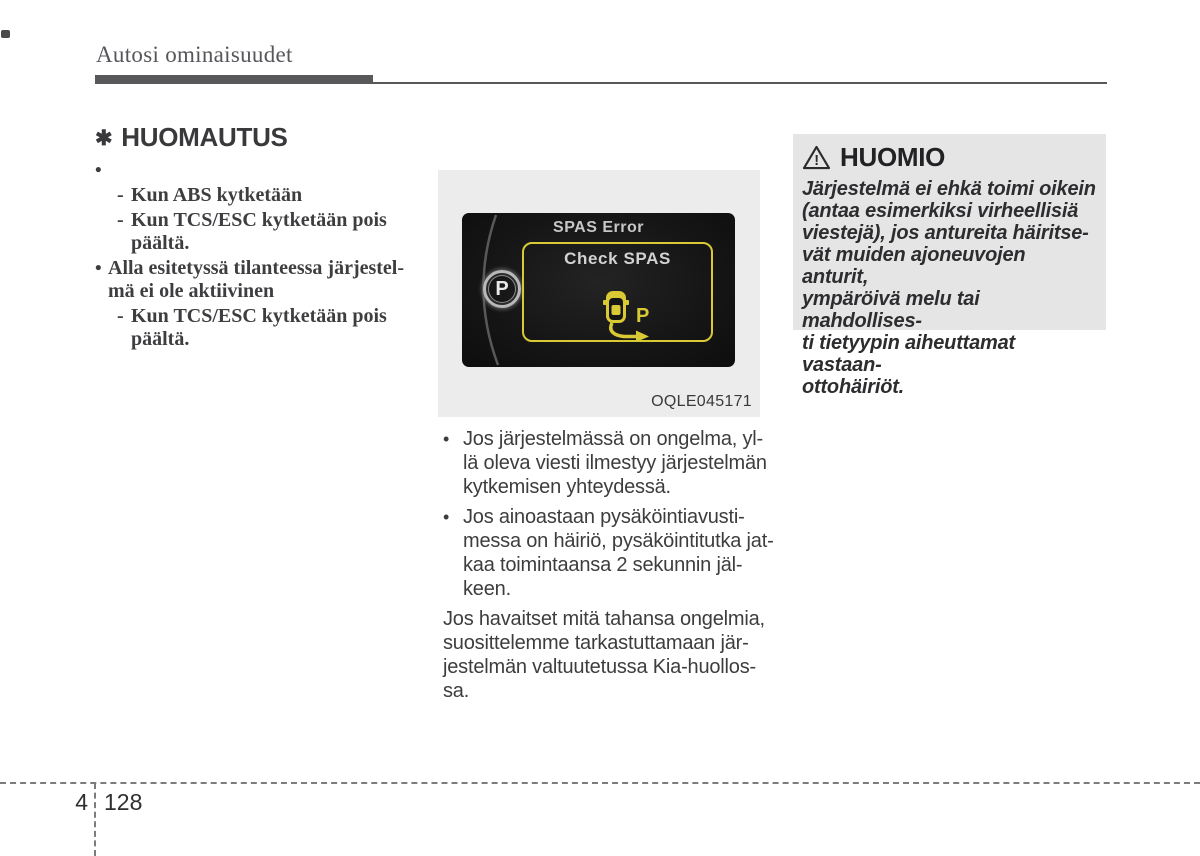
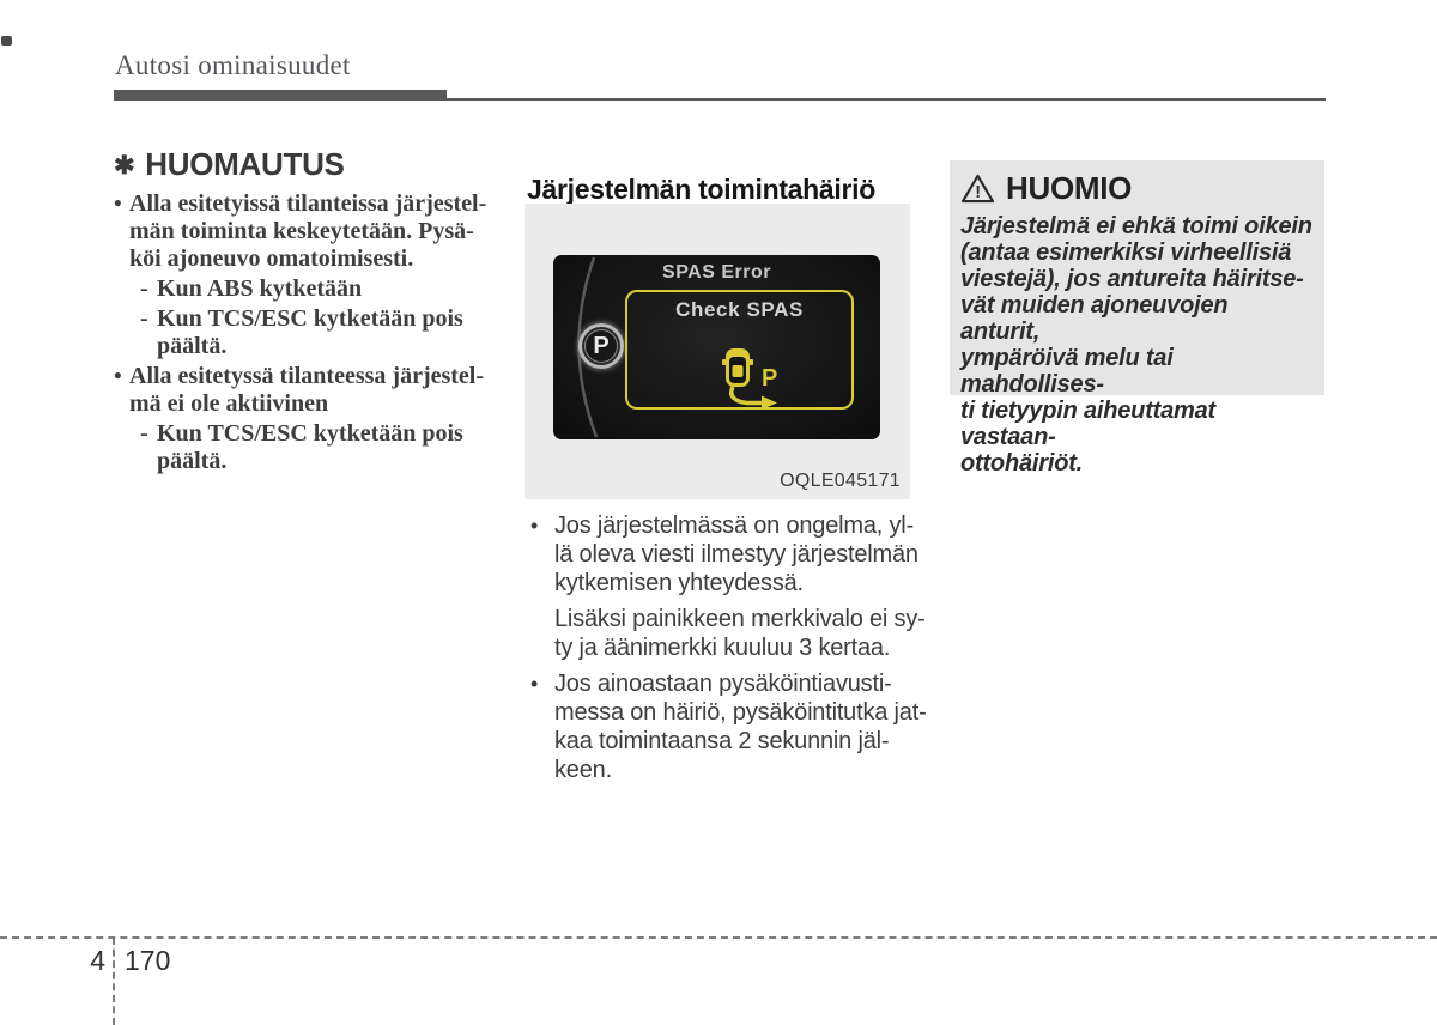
  Autosi ominaisuudet
  ✱
  HUOMAUTUS
  •
+ Alla esitetyissä tilanteissa järjestel-
+ män toiminta keskeytetään. Pysä-
+ köi ajoneuvo omatoimisesti.
  -
  Kun ABS kytketään
  -
  Kun TCS/ESC kytketään pois
  päältä.
  •
  Alla esitetyssä tilanteessa järjestel-
  mä ei ole aktiivinen
  -
  Kun TCS/ESC kytketään pois
  päältä.
+ Järjestelmän toimintahäiriö
  SPAS Error
  P
  Check SPAS
  P
  OQLE045171
  •
  Jos järjestelmässä on ongelma, yl-
  lä oleva viesti ilmestyy järjestelmän
  kytkemisen yhteydessä.
+ Lisäksi painikkeen merkkivalo ei sy-
+ ty ja äänimerkki kuuluu 3 kertaa.
  •
  Jos ainoastaan pysäköintiavusti-
  messa on häiriö, pysäköintitutka jat-
  kaa toimintaansa 2 sekunnin jäl-
  keen.
- Jos havaitset mitä tahansa ongelmia,
- suosittelemme tarkastuttamaan jär-
- jestelmän valtuutetussa Kia-huollos-
- sa.
  !
  HUOMIO
  Järjestelmä ei ehkä toimi oikein
  (antaa esimerkiksi virheellisiä
  viestejä), jos antureita häiritse-
  vät muiden ajoneuvojen anturit,
  ympäröivä melu tai mahdollises-
  ti tietyypin aiheuttamat vastaan-
  ottohäiriöt.
  4
- 128
+ 170
